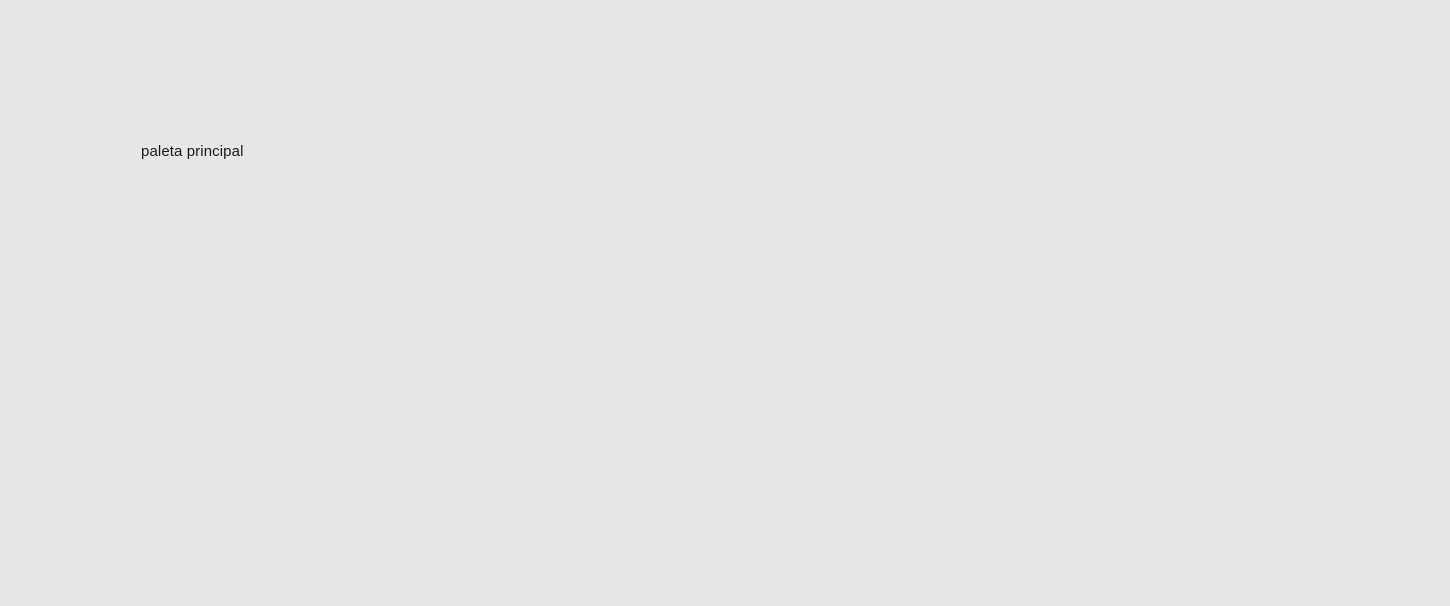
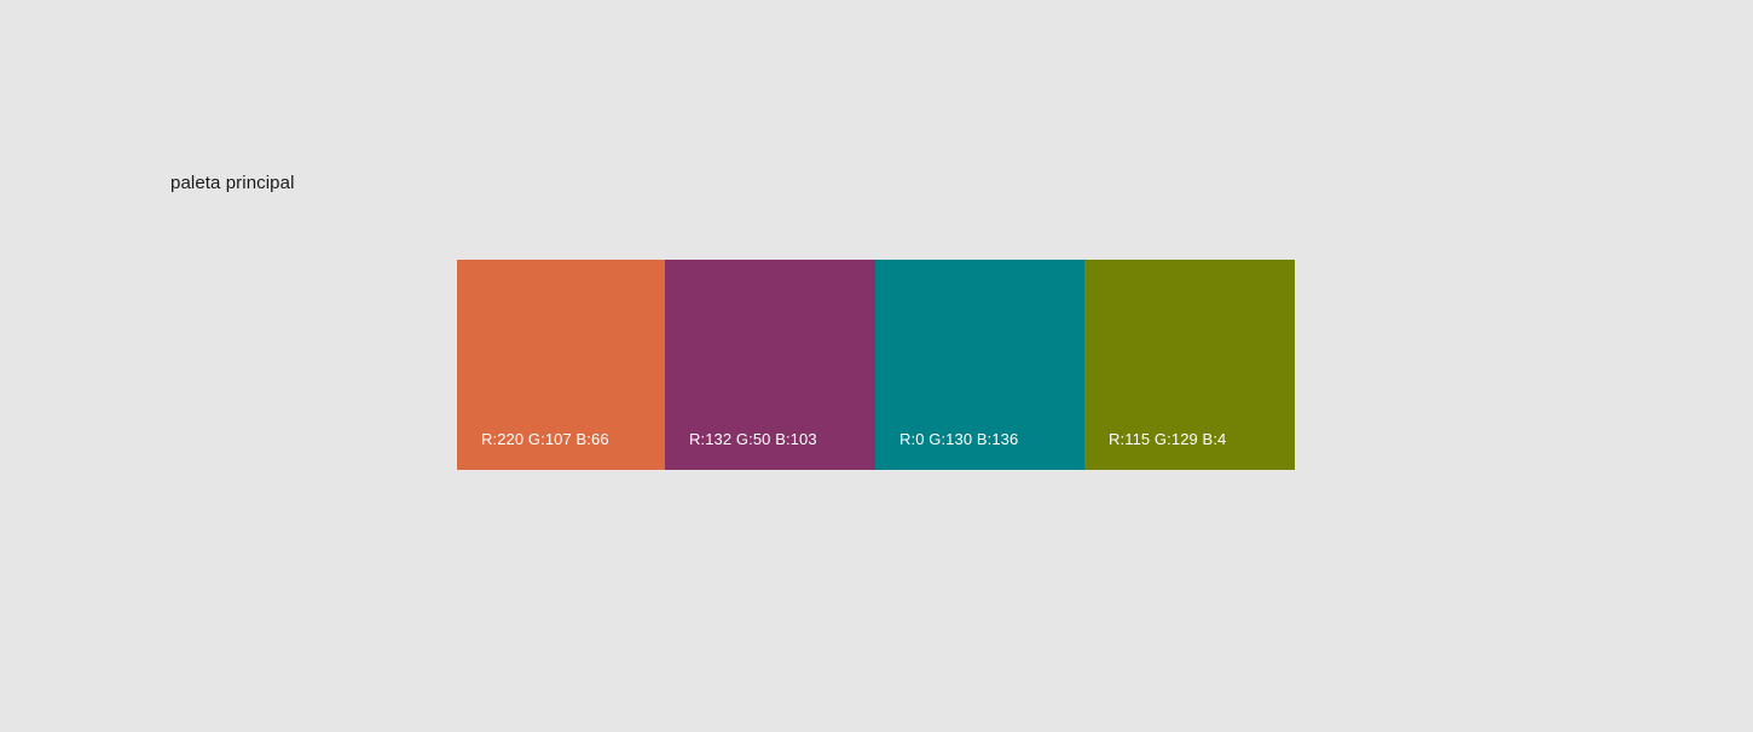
  paleta principal
+ R:220 G:107 B:66
+ R:132 G:50 B:103
+ R:0 G:130 B:136
+ R:115 G:129 B:4
